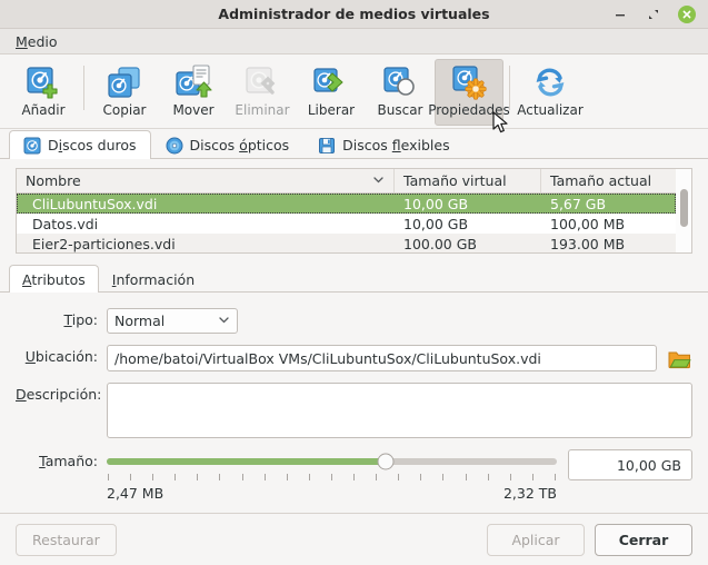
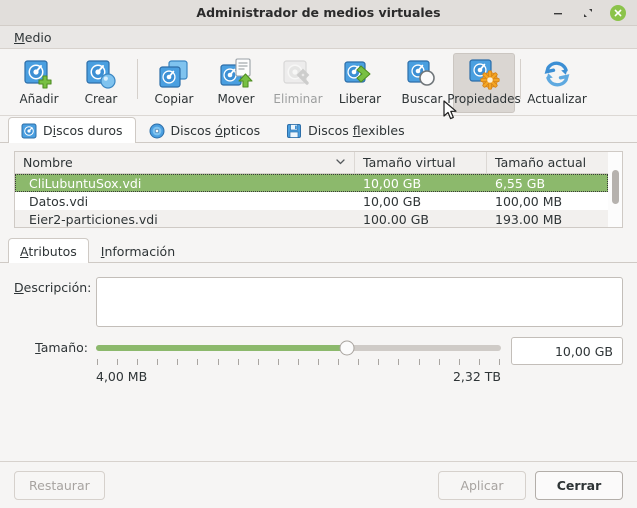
  Administrador de medios virtuales
  Medio
  Añadir
+ Crear
  Copiar
  Mover
  Eliminar
  Liberar
  Buscar
  Propiedades
  Actualizar
  Discos duros
  Discos ópticos
  Discos fexibles
  Nombre
  Tamaño virtual
  Tamaño actual
  CliLubuntuSox.vdi
  10,00 GB
- 5,67 GB
+ 6,55 GB
  Datos.vdi
  10,00 GB
  100,00 MB
  Eier2-particiones.vdi
  100.00 GB
  193.00 MB
  Atributos
  Información
- Tipo:
- Normal
- Ubicación:
- /home/batoi/VirtualBox VMs/CliLubuntuSox/CliLubuntuSox.vdi
  Descripción:
  Tamaño:
- 2,47 MB
+ 4,00 MB
  2,32 TB
  10,00 GB
  Restaurar
  Aplicar
  Cerrar
